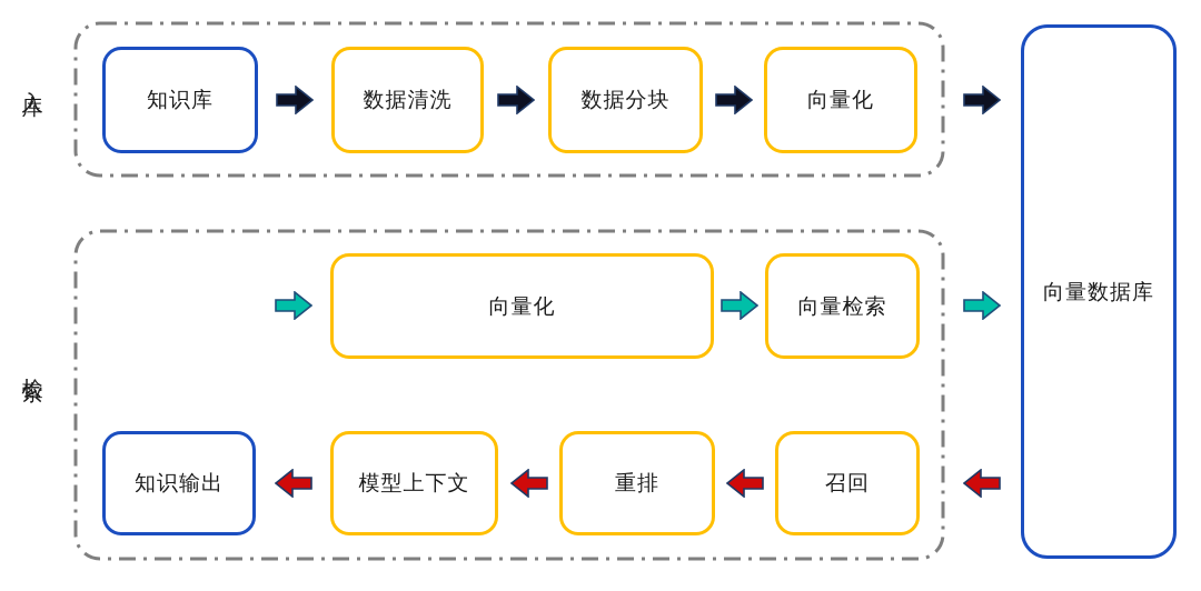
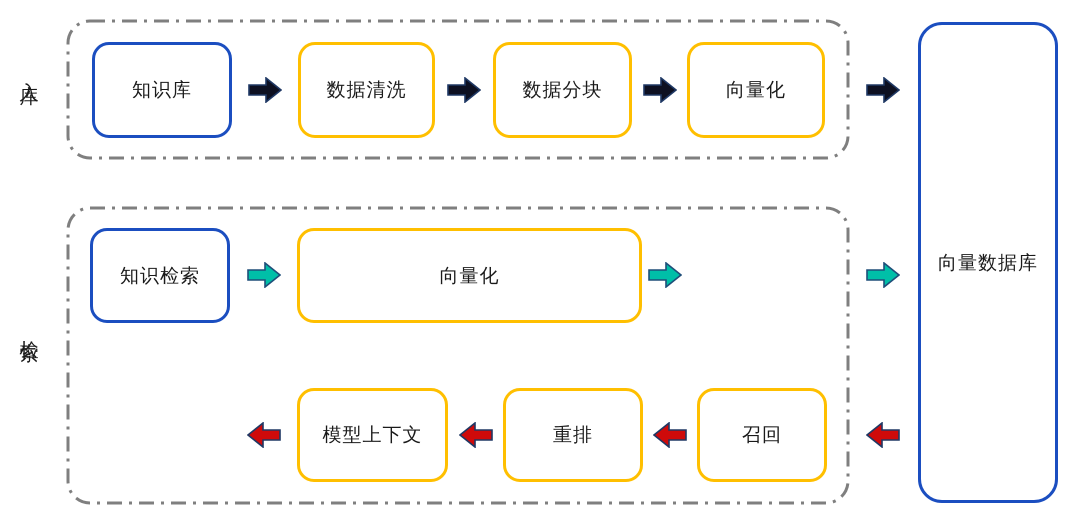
  知识库
  数据清洗
  数据分块
  向量化
+ 知识检索
  向量化
- 向量检索
- 知识输出
  模型上下文
  重排
  召回
  向量数据库
